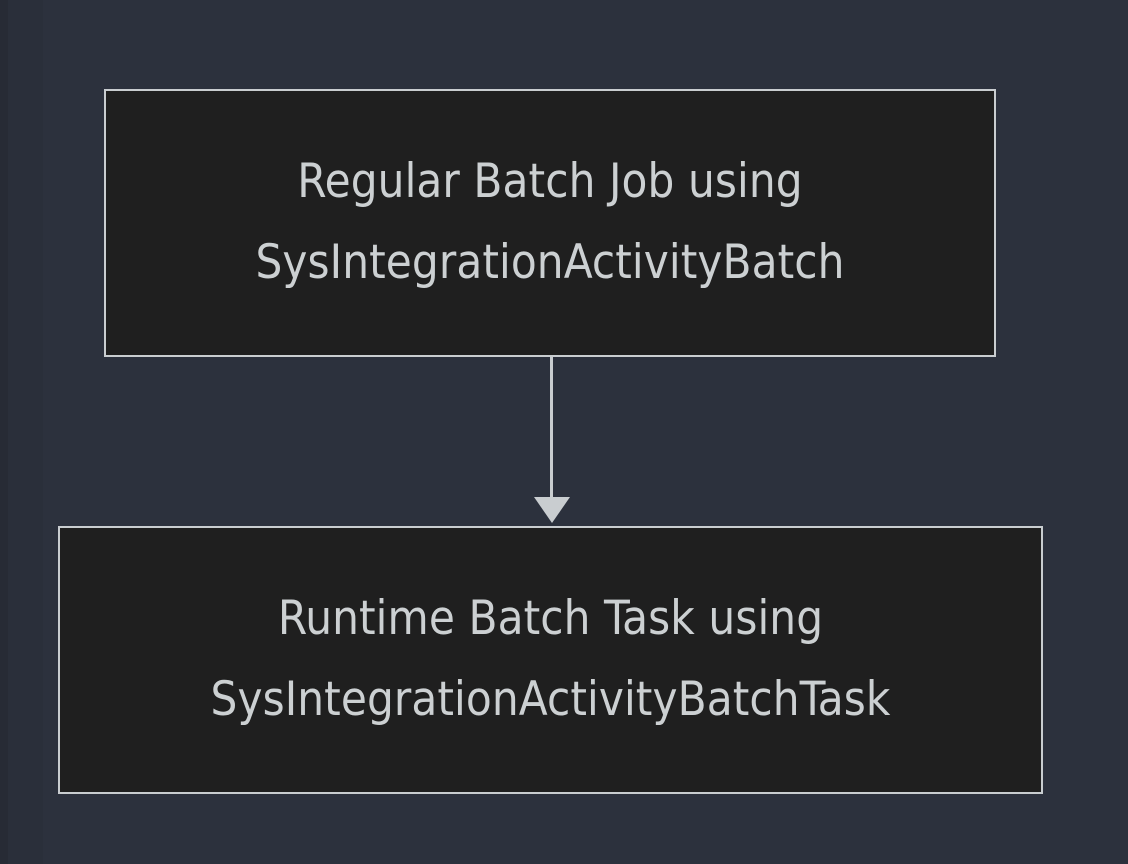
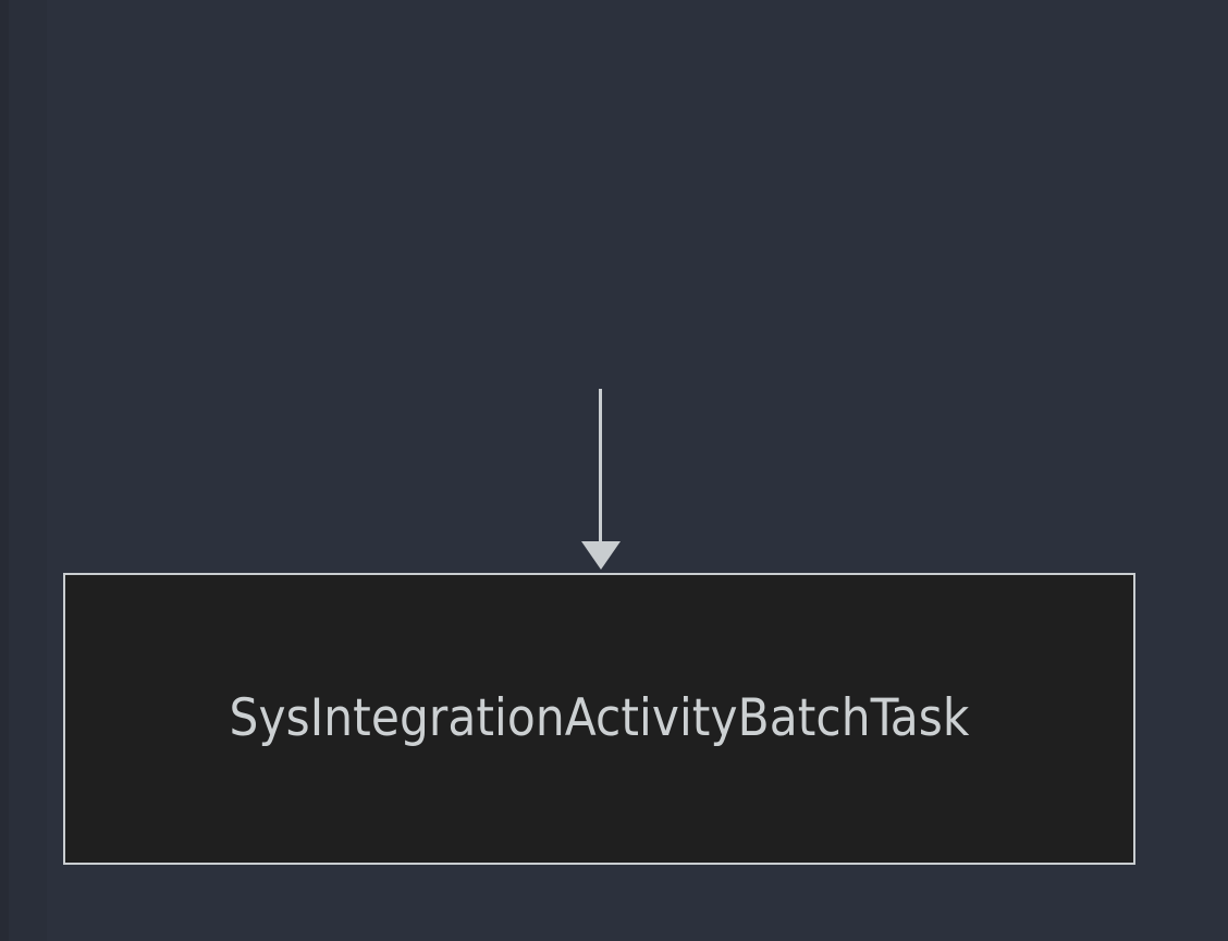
- Regular Batch Job using
- SysIntegrationActivityBatch
- Runtime Batch Task using
  SysIntegrationActivityBatchTask
